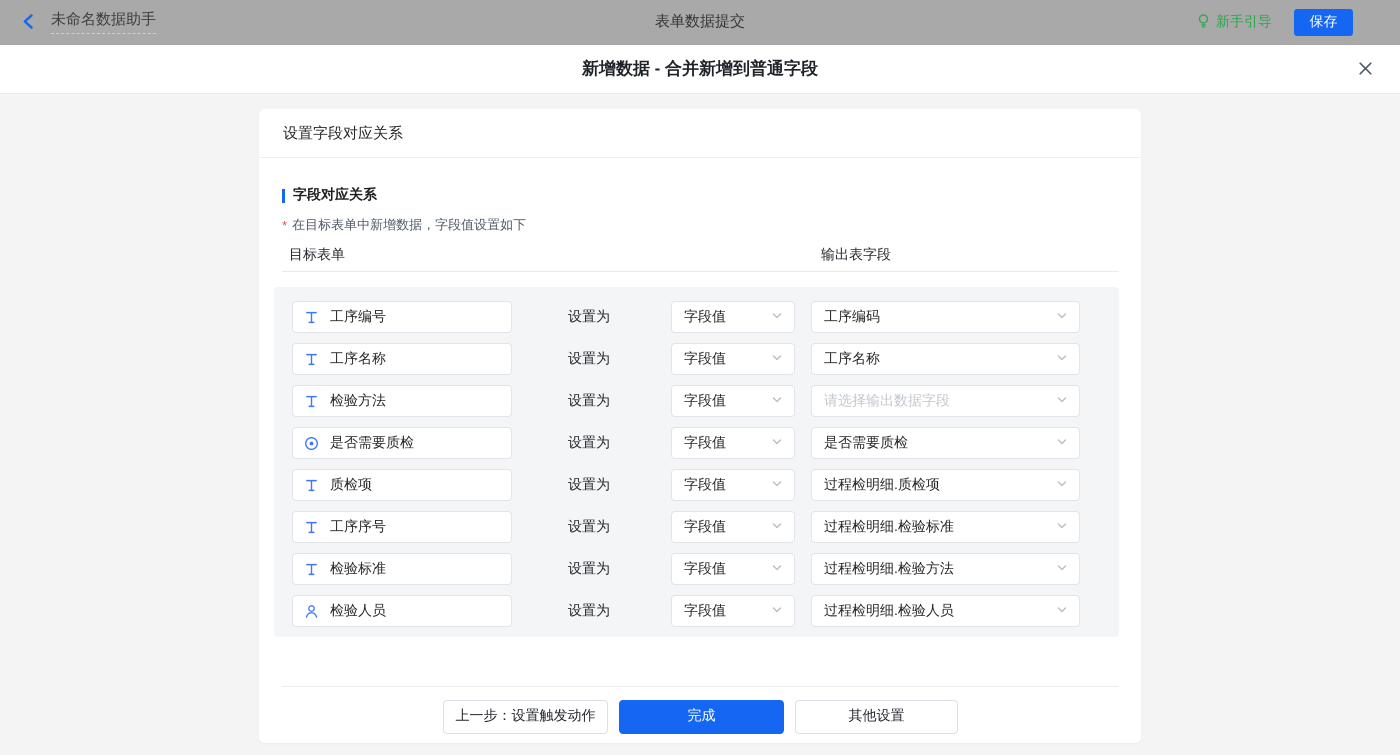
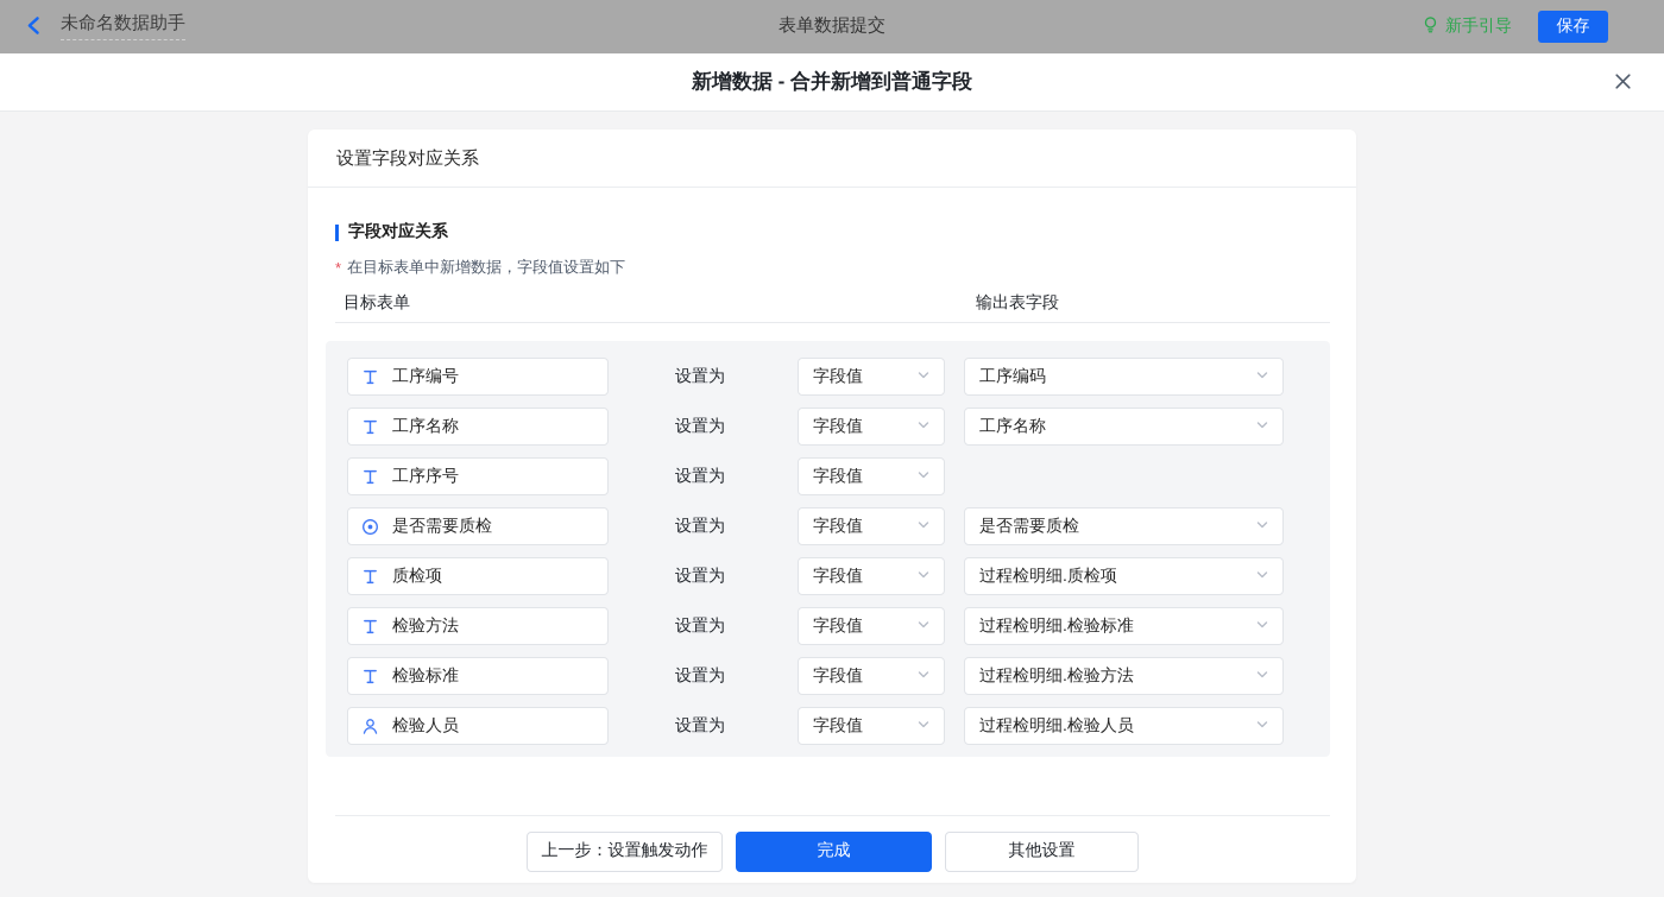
  未命名数据助手
  表单数据提交
  新手引导
  保存
  新增数据 - 合并新增到普通字段
  设置字段对应关系
  字段对应关系
  *
  在目标表单中新增数据，字段值设置如下
  目标表单
  输出表字段
  工序编号
  设置为
  字段值
  工序编码
  工序名称
  设置为
  字段值
  工序名称
- 检验方法
+ 工序序号
  设置为
  字段值
- 请选择输出数据字段
  是否需要质检
  设置为
  字段值
  是否需要质检
  质检项
  设置为
  字段值
  过程检明细.质检项
- 工序序号
+ 检验方法
  设置为
  字段值
  过程检明细.检验标准
  检验标准
  设置为
  字段值
  过程检明细.检验方法
  检验人员
  设置为
  字段值
  过程检明细.检验人员
  上一步：设置触发动作
  完成
  其他设置
